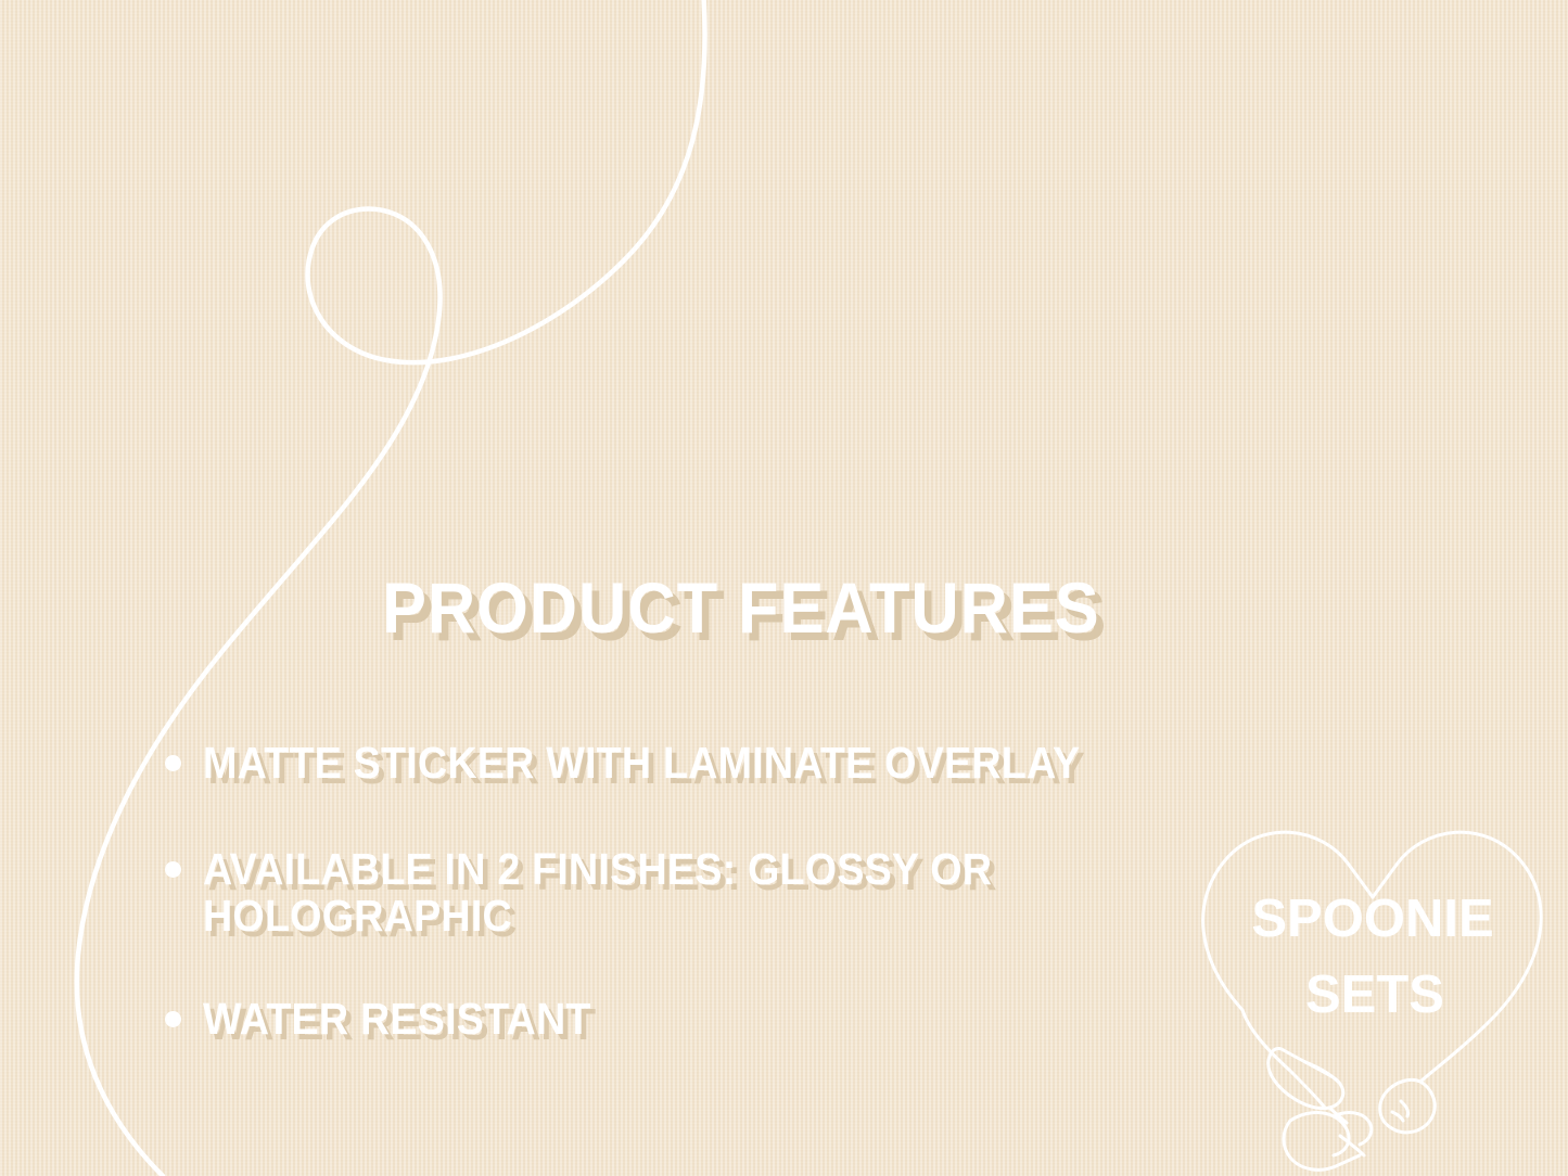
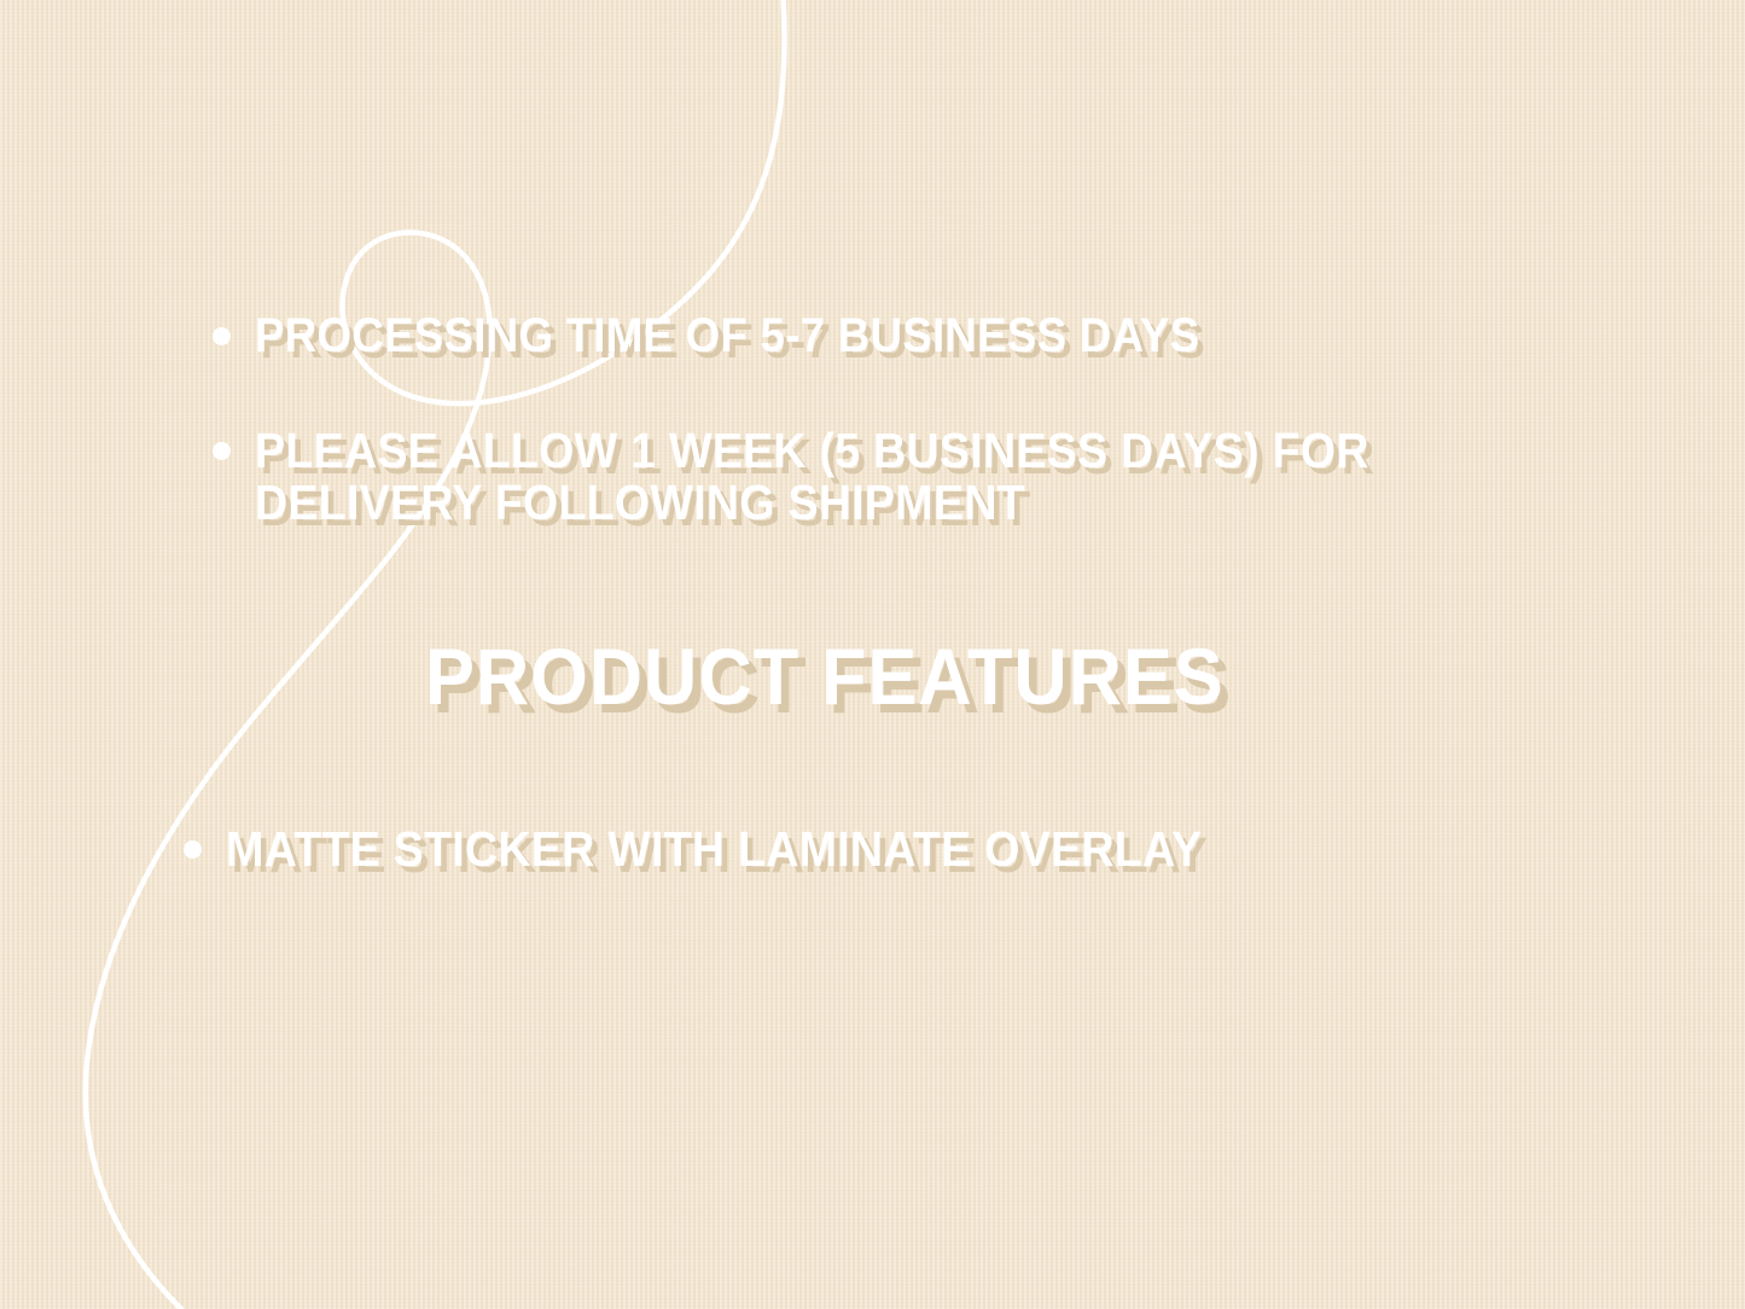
+ PROCESSING TIME OF 5-7 BUSINESS DAYS
+ PLEASE ALLOW 1 WEEK (5 BUSINESS DAYS) FOR DELIVERY FOLLOWING SHIPMENT
  PRODUCT FEATURES
  MATTE STICKER WITH LAMINATE OVERLAY
- AVAILABLE IN 2 FINISHES: GLOSSY OR HOLOGRAPHIC
- WATER RESISTANT
- SPOONIE
- SETS
